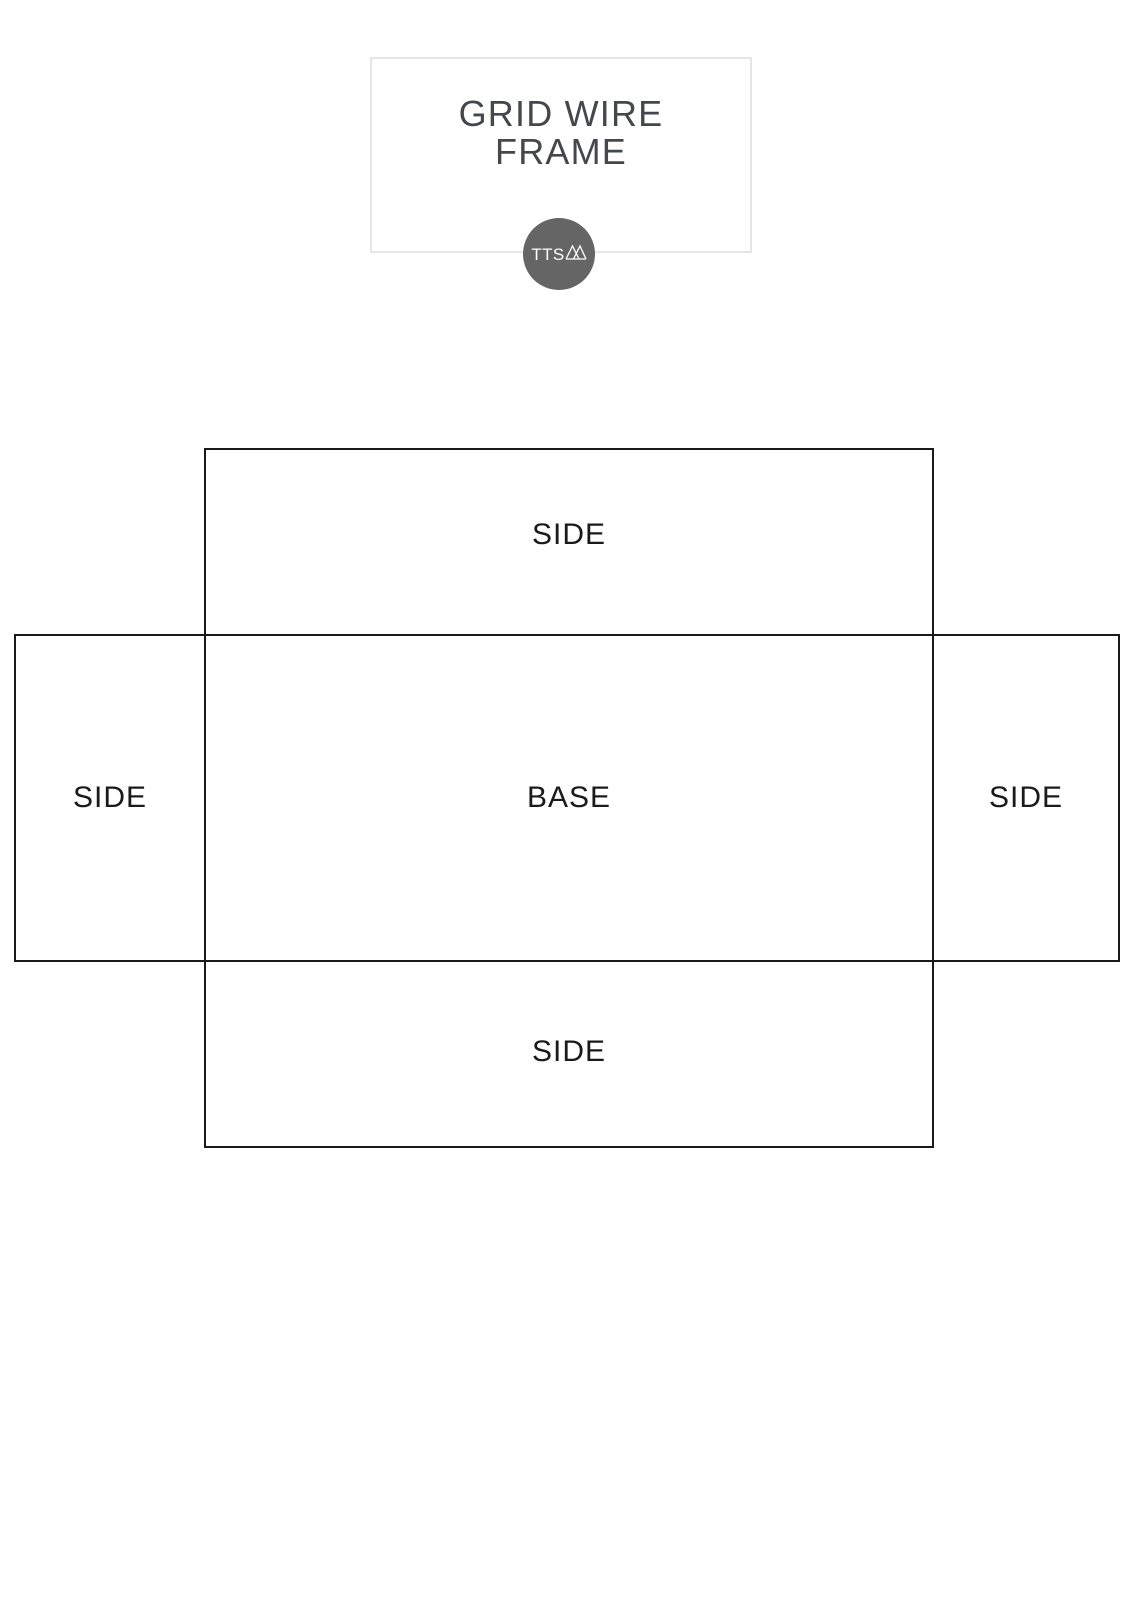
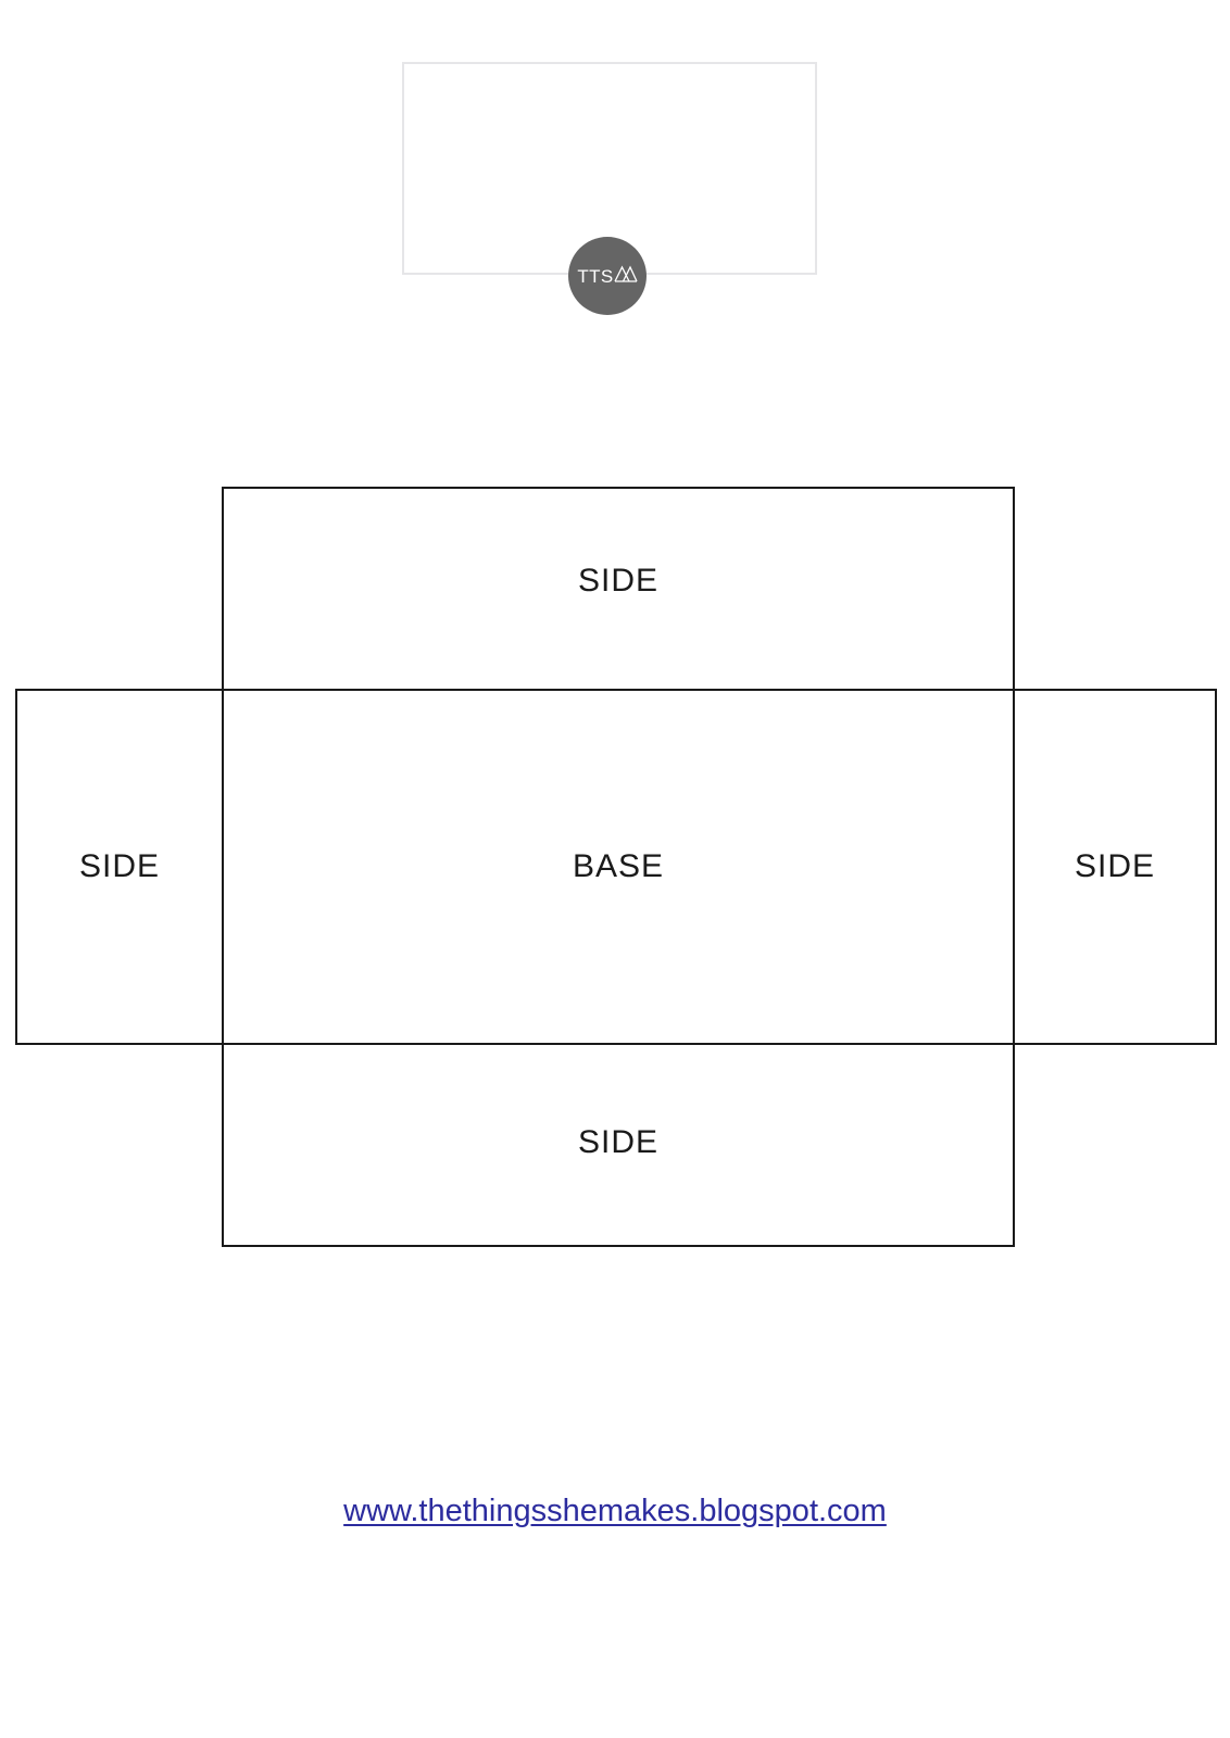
- GRID WIRE
- FRAME
  TTS
  SIDE
  SIDE
  BASE
  SIDE
  SIDE
+ www.thethingsshemakes.blogspot.com
